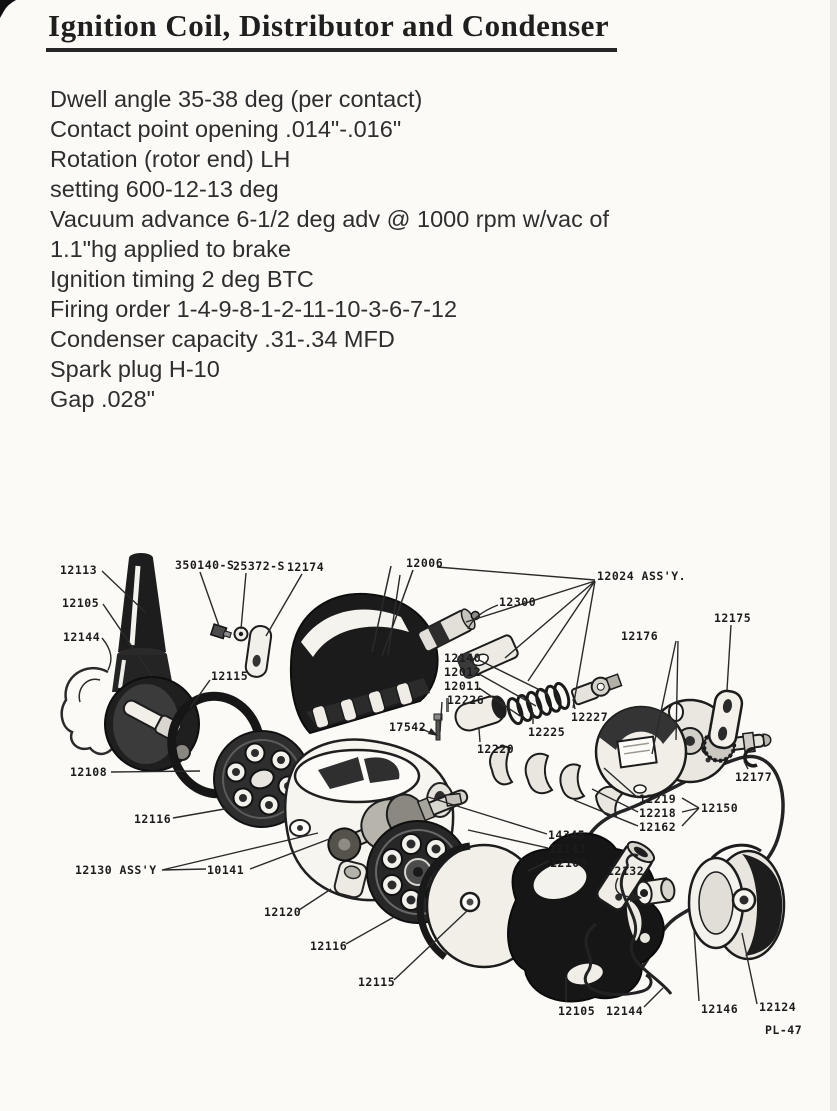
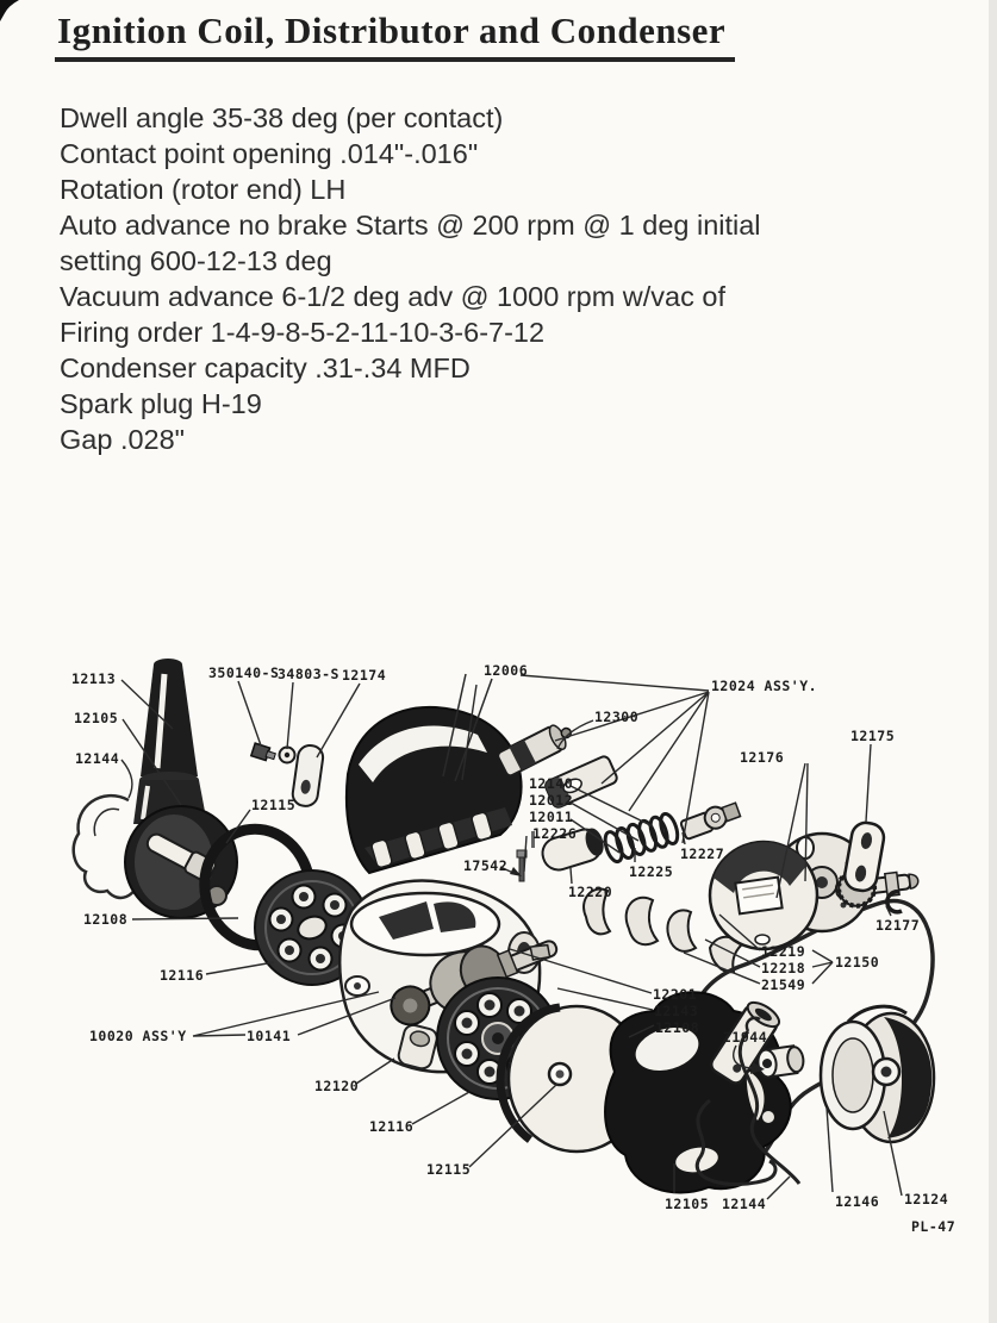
  Ignition Coil, Distributor and Condenser
  Dwell angle 35-38 deg (per contact)
  Contact point opening .014"-.016"
  Rotation (rotor end) LH
+ Auto advance no brake Starts @ 200 rpm @ 1 deg initial
  setting 600-12-13 deg
  Vacuum advance 6-1/2 deg adv @ 1000 rpm w/vac of
- 1.1"hg applied to brake
- Ignition timing 2 deg BTC
- Firing order 1-4-9-8-1-2-11-10-3-6-7-12
+ Firing order 1-4-9-8-5-2-11-10-3-6-7-12
  Condenser capacity .31-.34 MFD
- Spark plug H-10
+ Spark plug H-19
  Gap .028"
  12113
  12105
  12144
  350140-S
- 25372-S
+ 34803-S
  12174
  12115
  12006
  12024 ASS'Y.
  12300
  12176
  12175
  12140
  12012
  12011
  12226
  17542
  12220
  12225
  12227
  12219
  12218
- 12162
+ 21549
  12150
  12177
- 14345
+ 12201
  12143
  12108
- 12132
+ 21944
  12108
  12116
- 12130 ASS'Y
+ 10020 ASS'Y
  10141
  12120
  12116
  12115
  12105
  12144
  12146
  12124
  PL-47
